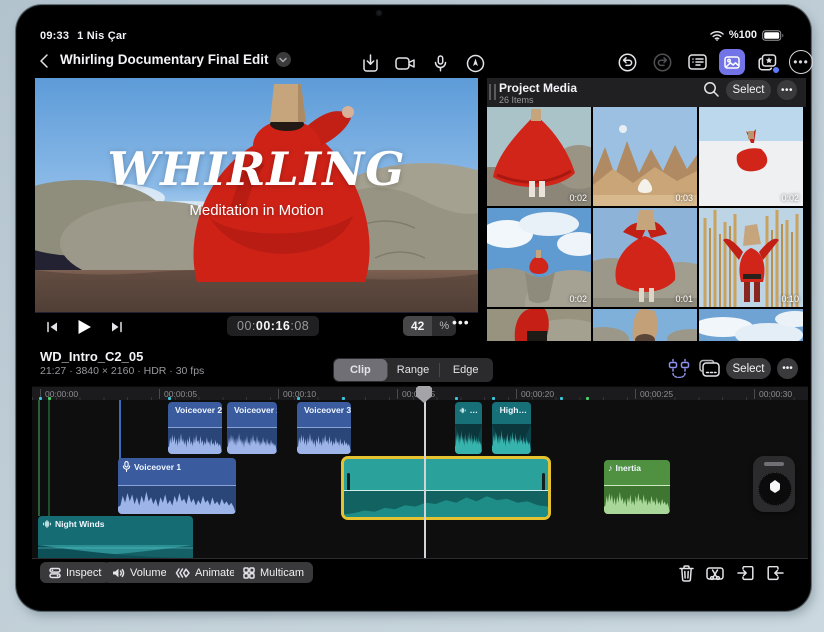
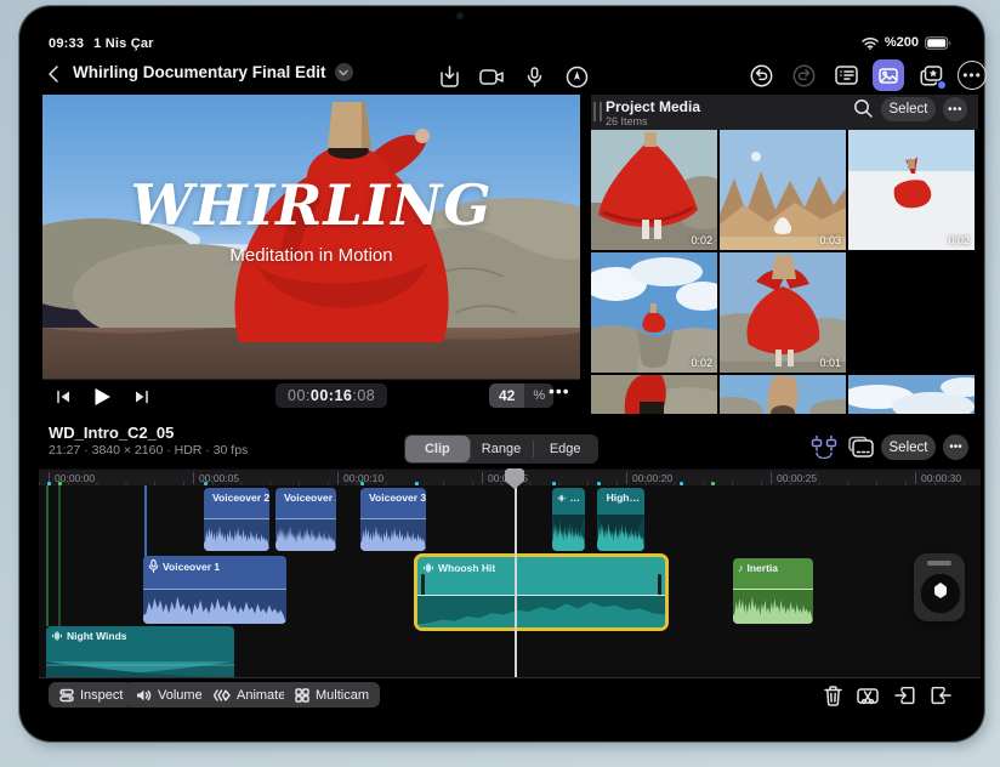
  09:33
  1 Nis Çar
- %100
+ %200
  Whirling Documentary Final Edit
  •••
  WHIRLING
  Meditation in Motion
  00:
  00:16
  :08
  42
  %
  •••
  Project Media
  26 Items
  Select
  •••
  0:02
  0:03
  0:02
  0:02
  0:01
- 0:10
  WD_Intro_C2_05
  21:27 · 3840 × 2160 · HDR · 30 fps
  Clip
  Range
  Edge
  Select
  •••
  00:00:00
  00:00:05
  00:00:10
  00:00:20
  00:00:25
  00:00:30
  Voiceover 2
  Voiceover
  Voiceover 3
  …
  High…
  Voiceover 1
+ Whoosh Hit
  ♪
  Inertia
  Night Winds
  Inspect
  Volume
  Animate
  Multicam
